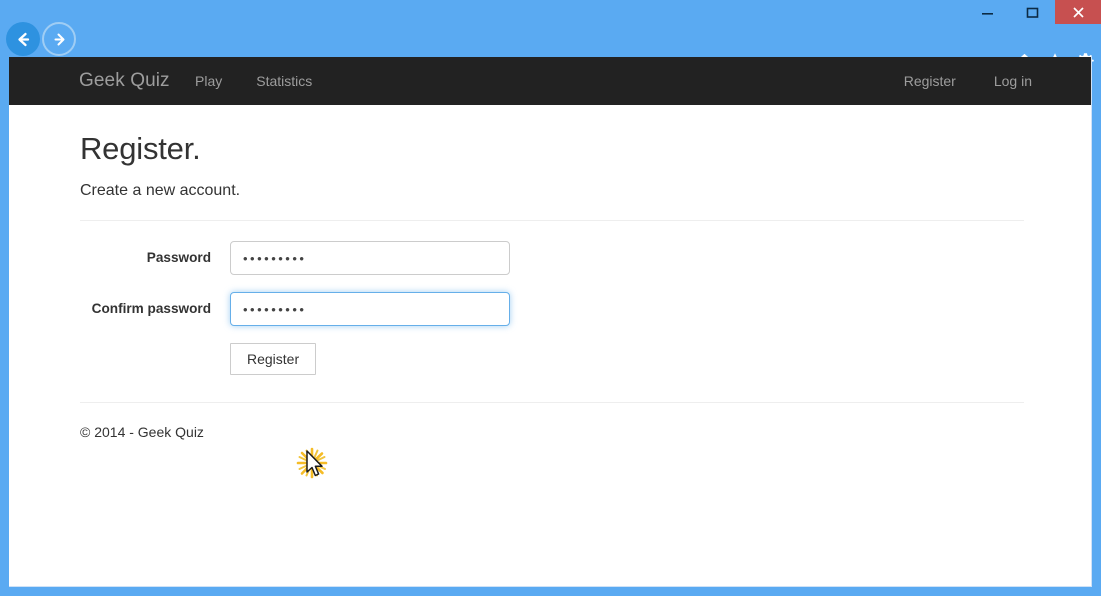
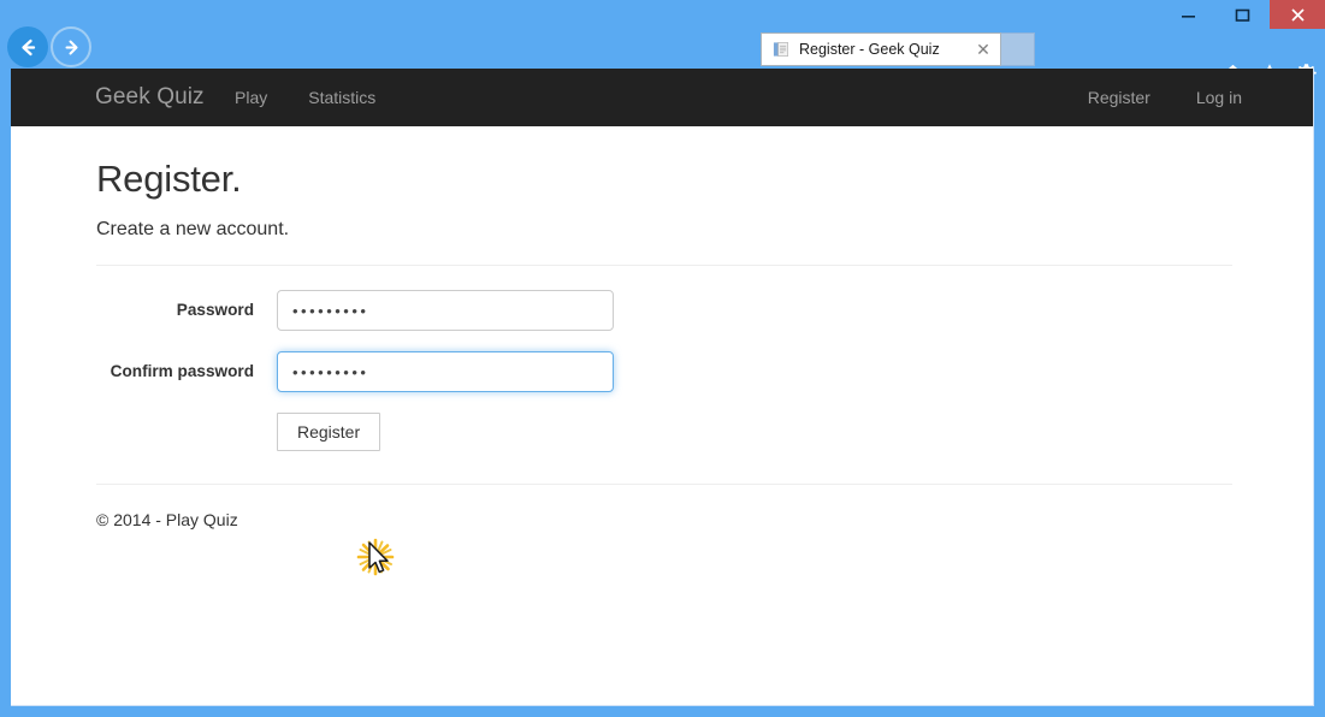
+ Register - Geek Quiz
+ ✕
  Geek Quiz
  Play
  Statistics
  Register
  Log in
  Register.
  Create a new account.
  Password
  •••••••••
  Confirm password
  •••••••••
  Register
- © 2014 - Geek Quiz
+ © 2014 - Play Quiz
